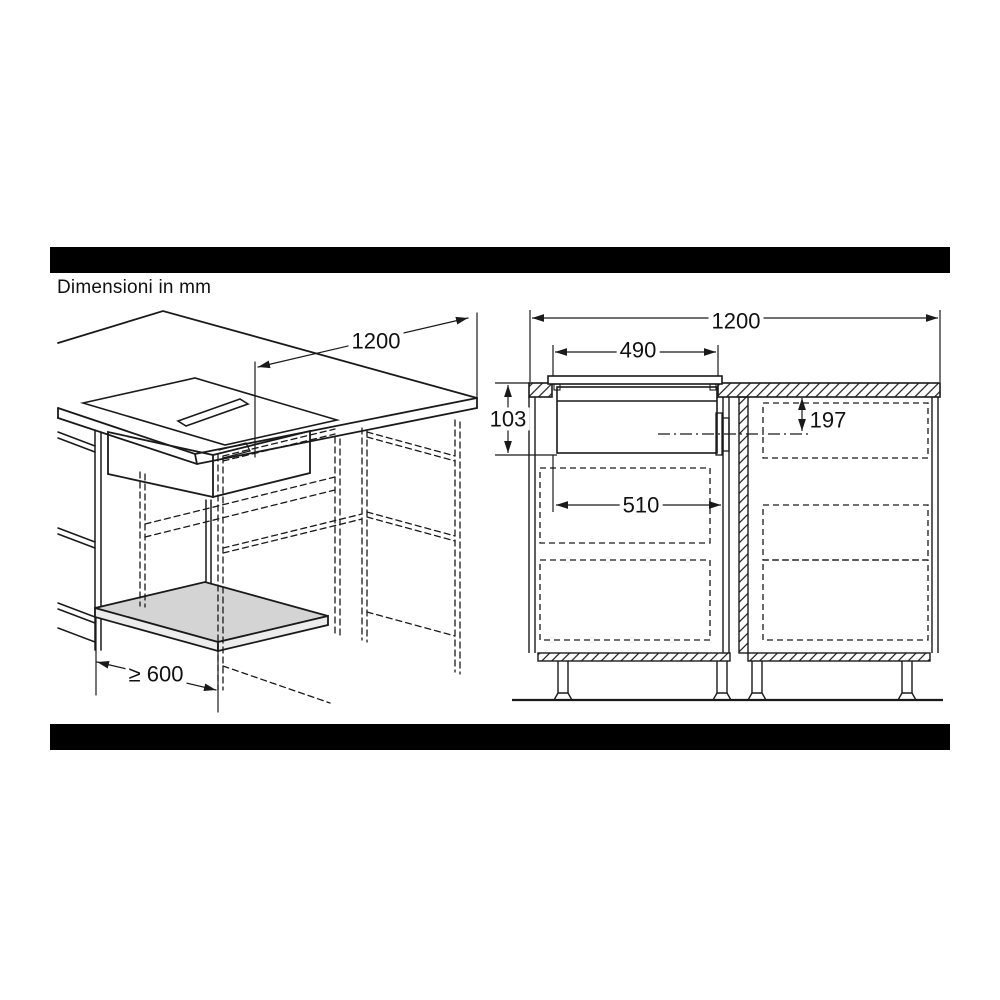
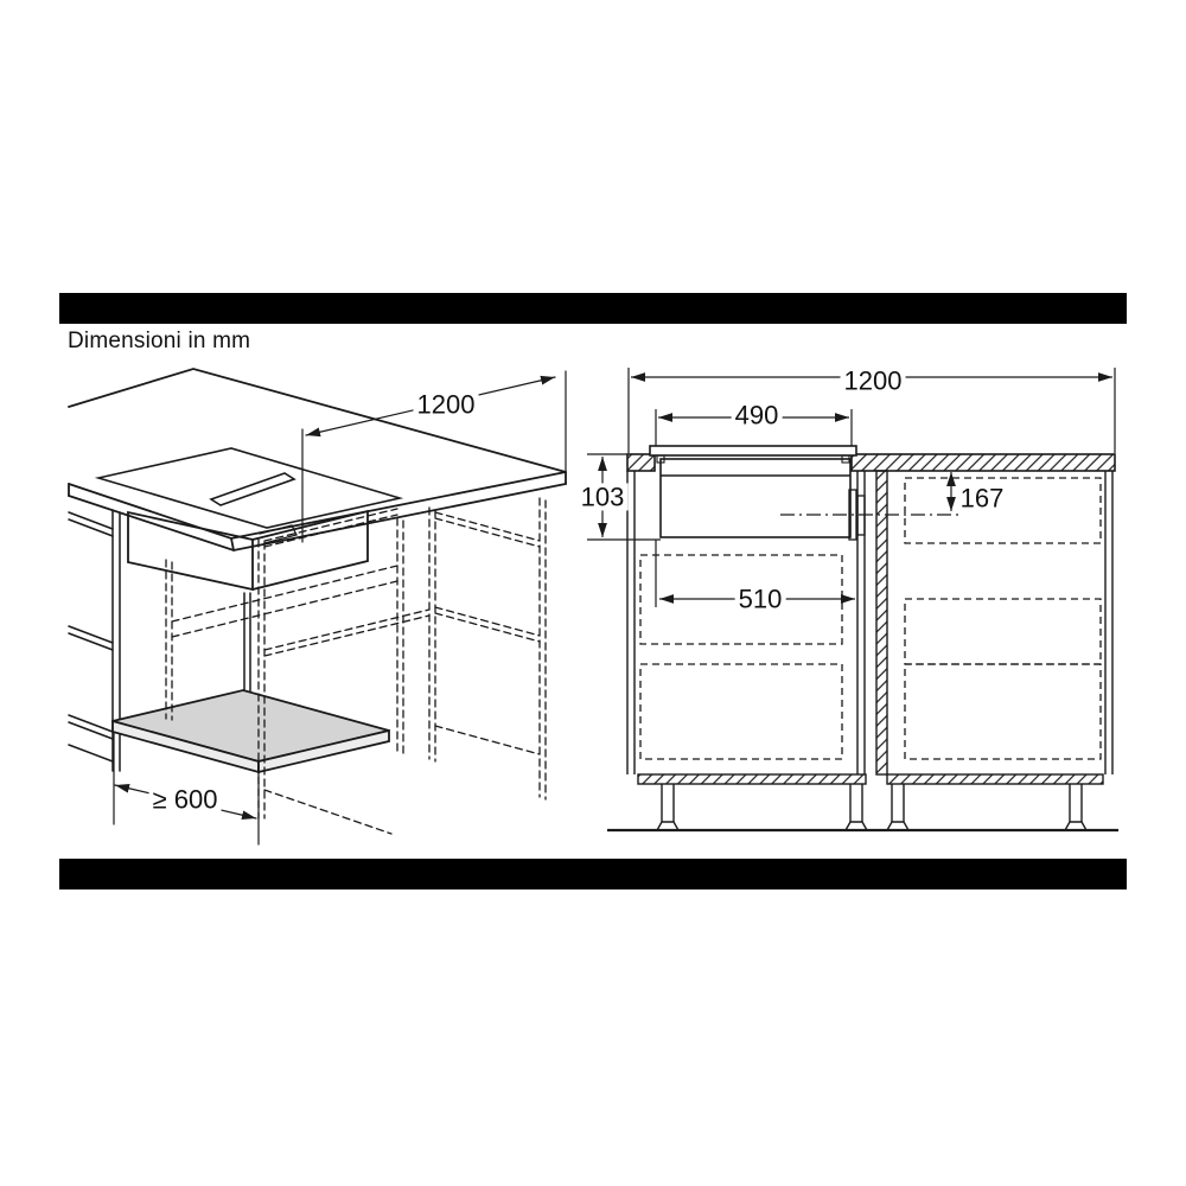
  Dimensioni in mm
  1200
  ≥ 600
  1200
  490
  103
- 197
+ 167
  510
